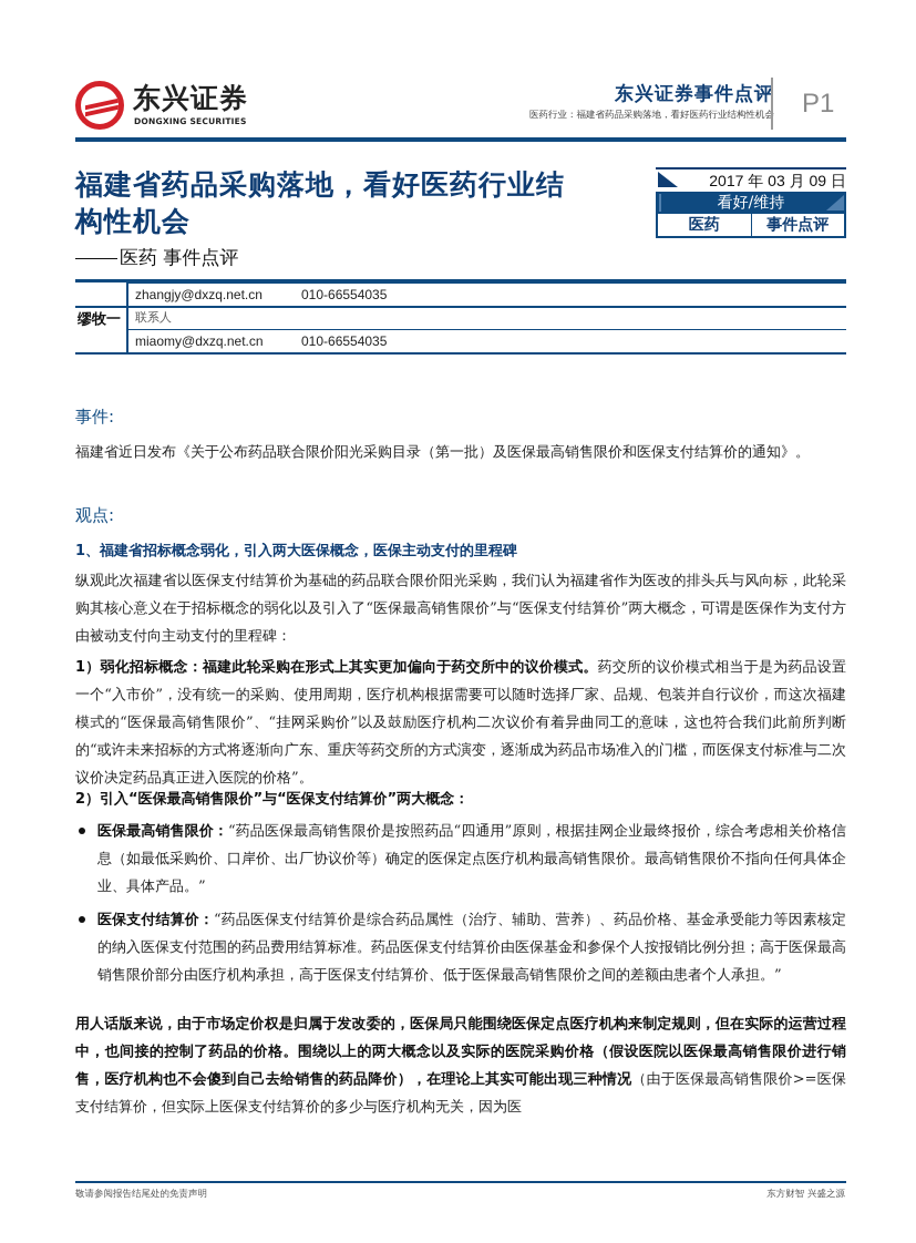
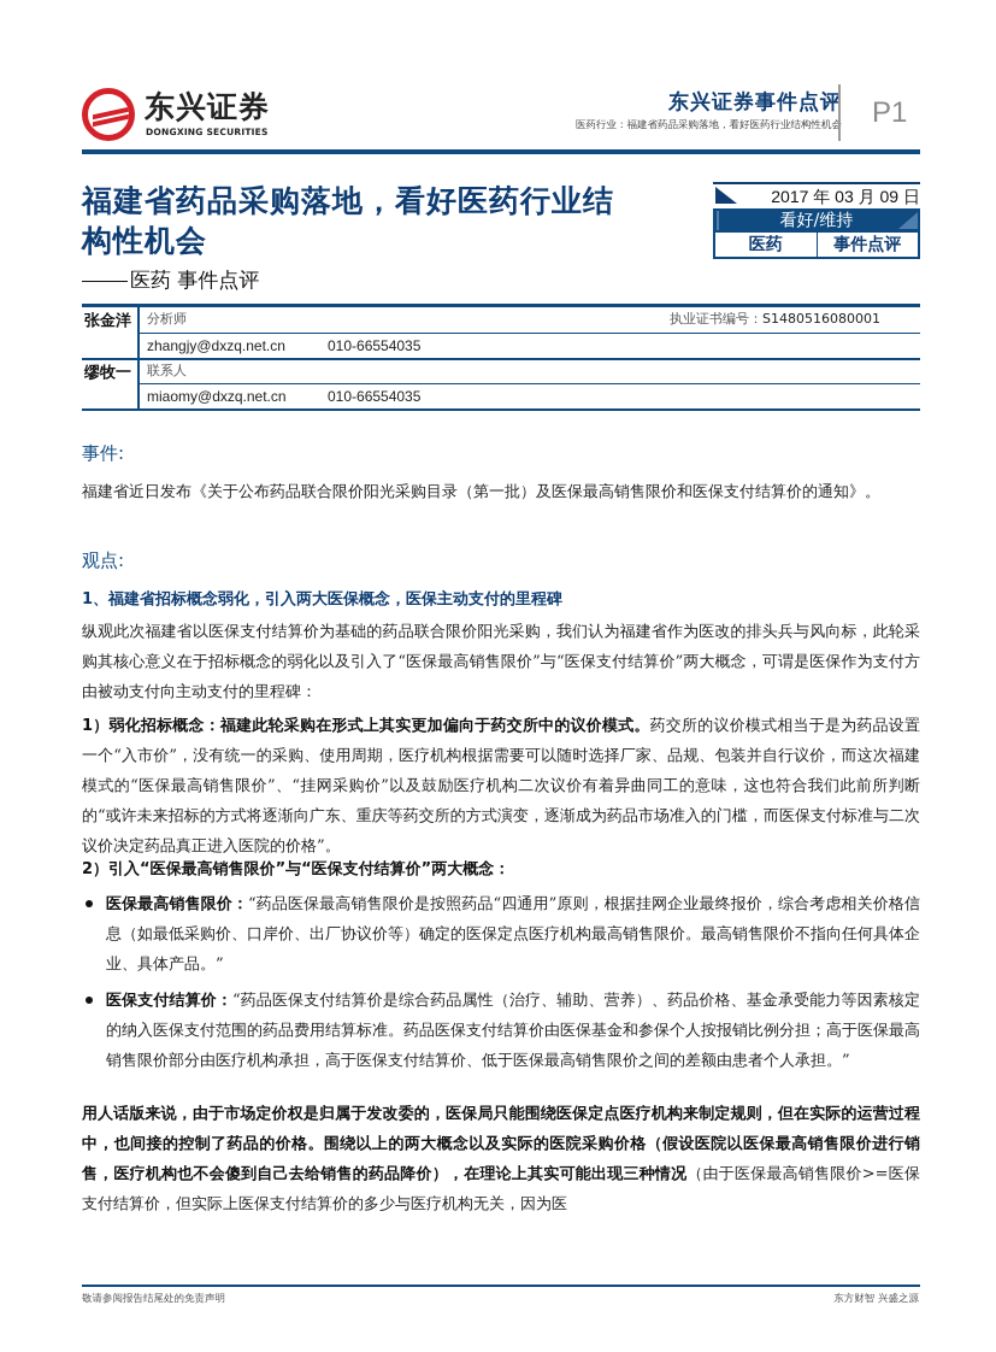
  东兴证券
  DONGXING SECURITIES
  东兴证券事件点评
  医药行业：福建省药品采购落地，看好医药行业结构性机会
  P1
  福建省药品采购落地，看好医药行业结构性机会
  医药 事件点评
  2017 年 03 月 09 日
  看好/维持
  医药
  事件点评
+ 张金洋
+ 分析师
+ 执业证书编号：S1480516080001
  zhangjy@dxzq.net.cn
  010-66554035
  缪牧一
  联系人
  miaomy@dxzq.net.cn
  010-66554035
  事件:
  福建省近日发布《关于公布药品联合限价阳光采购目录（第一批）及医保最高销售限价和医保支付结算价的通知》。
  观点:
  1、福建省招标概念弱化，引入两大医保概念，医保主动支付的里程碑
  纵观此次福建省以医保支付结算价为基础的药品联合限价阳光采购，我们认为福建省作为医改的排头兵与风向标，此轮采购其核心意义在于招标概念的弱化以及引入了“医保最高销售限价”与“医保支付结算价”两大概念，可谓是医保作为支付方由被动支付向主动支付的里程碑：
  1）弱化招标概念：福建此轮采购在形式上其实更加偏向于药交所中的议价模式。药交所的议价模式相当于是为药品设置一个“入市价”，没有统一的采购、使用周期，医疗机构根据需要可以随时选择厂家、品规、包装并自行议价，而这次福建模式的“医保最高销售限价”、“挂网采购价”以及鼓励医疗机构二次议价有着异曲同工的意味，这也符合我们此前所判断的“或许未来招标的方式将逐渐向广东、重庆等药交所的方式演变，逐渐成为药品市场准入的门槛，而医保支付标准与二次议价决定药品真正进入医院的价格”。
  2）引入“医保最高销售限价”与“医保支付结算价”两大概念：
  医保最高销售限价：“药品医保最高销售限价是按照药品“四通用”原则，根据挂网企业最终报价，综合考虑相关价格信息（如最低采购价、口岸价、出厂协议价等）确定的医保定点医疗机构最高销售限价。最高销售限价不指向任何具体企业、具体产品。”
  医保支付结算价：“药品医保支付结算价是综合药品属性（治疗、辅助、营养）、药品价格、基金承受能力等因素核定的纳入医保支付范围的药品费用结算标准。药品医保支付结算价由医保基金和参保个人按报销比例分担；高于医保最高销售限价部分由医疗机构承担，高于医保支付结算价、低于医保最高销售限价之间的差额由患者个人承担。”
  用人话版来说，由于市场定价权是归属于发改委的，医保局只能围绕医保定点医疗机构来制定规则，但在实际的运营过程中，也间接的控制了药品的价格。围绕以上的两大概念以及实际的医院采购价格（假设医院以医保最高销售限价进行销售，医疗机构也不会傻到自己去给销售的药品降价），在理论上其实可能出现三种情况（由于医保最高销售限价>=医保支付结算价，但实际上医保支付结算价的多少与医疗机构无关，因为医
  敬请参阅报告结尾处的免责声明
  东方财智 兴盛之源
